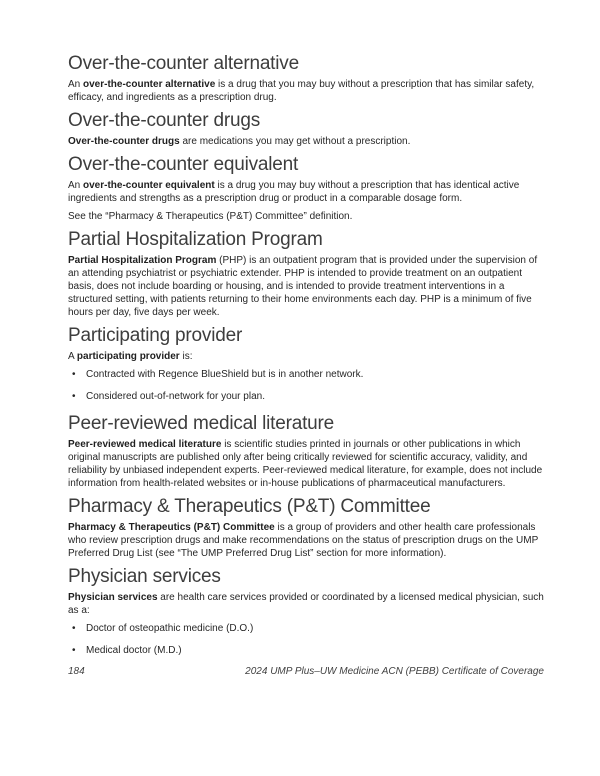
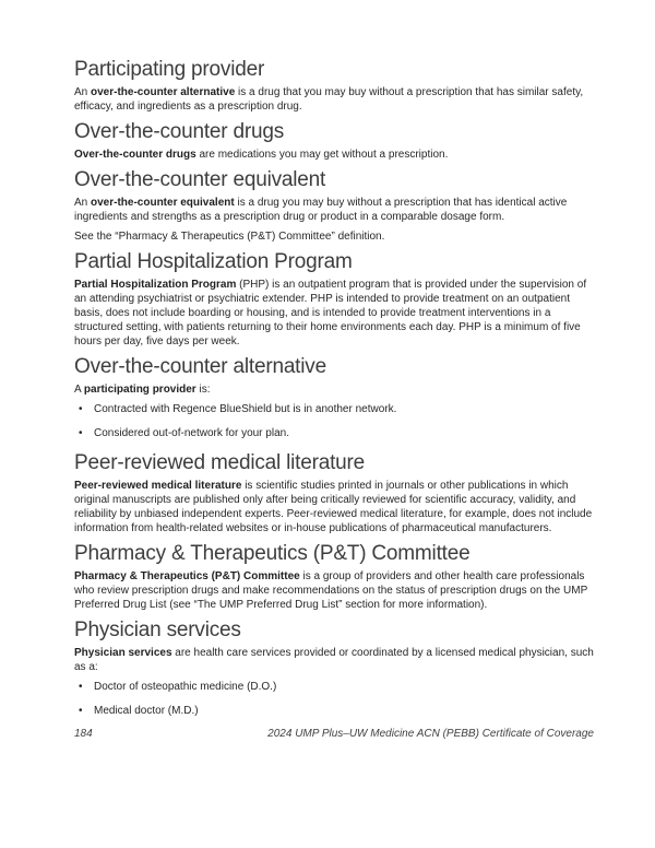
- Over-the-counter alternative
+ Participating provider
  An over-the-counter alternative is a drug that you may buy without a prescription that has similar safety, efficacy, and ingredients as a prescription drug.
  Over-the-counter drugs
  Over-the-counter drugs are medications you may get without a prescription.
  Over-the-counter equivalent
  An over-the-counter equivalent is a drug you may buy without a prescription that has identical active ingredients and strengths as a prescription drug or product in a comparable dosage form.
  See the “Pharmacy & Therapeutics (P&T) Committee” definition.
  Partial Hospitalization Program
  Partial Hospitalization Program (PHP) is an outpatient program that is provided under the supervision of an attending psychiatrist or psychiatric extender. PHP is intended to provide treatment on an outpatient basis, does not include boarding or housing, and is intended to provide treatment interventions in a structured setting, with patients returning to their home environments each day. PHP is a minimum of five hours per day, five days per week.
- Participating provider
+ Over-the-counter alternative
  A participating provider is:
  Contracted with Regence BlueShield but is in another network.
  Considered out-of-network for your plan.
  Peer-reviewed medical literature
  Peer-reviewed medical literature is scientific studies printed in journals or other publications in which original manuscripts are published only after being critically reviewed for scientific accuracy, validity, and reliability by unbiased independent experts. Peer-reviewed medical literature, for example, does not include information from health-related websites or in-house publications of pharmaceutical manufacturers.
  Pharmacy & Therapeutics (P&T) Committee
  Pharmacy & Therapeutics (P&T) Committee is a group of providers and other health care professionals who review prescription drugs and make recommendations on the status of prescription drugs on the UMP Preferred Drug List (see “The UMP Preferred Drug List” section for more information).
  Physician services
  Physician services are health care services provided or coordinated by a licensed medical physician, such as a:
  Doctor of osteopathic medicine (D.O.)
  Medical doctor (M.D.)
  184
  2024 UMP Plus–UW Medicine ACN (PEBB) Certificate of Coverage
